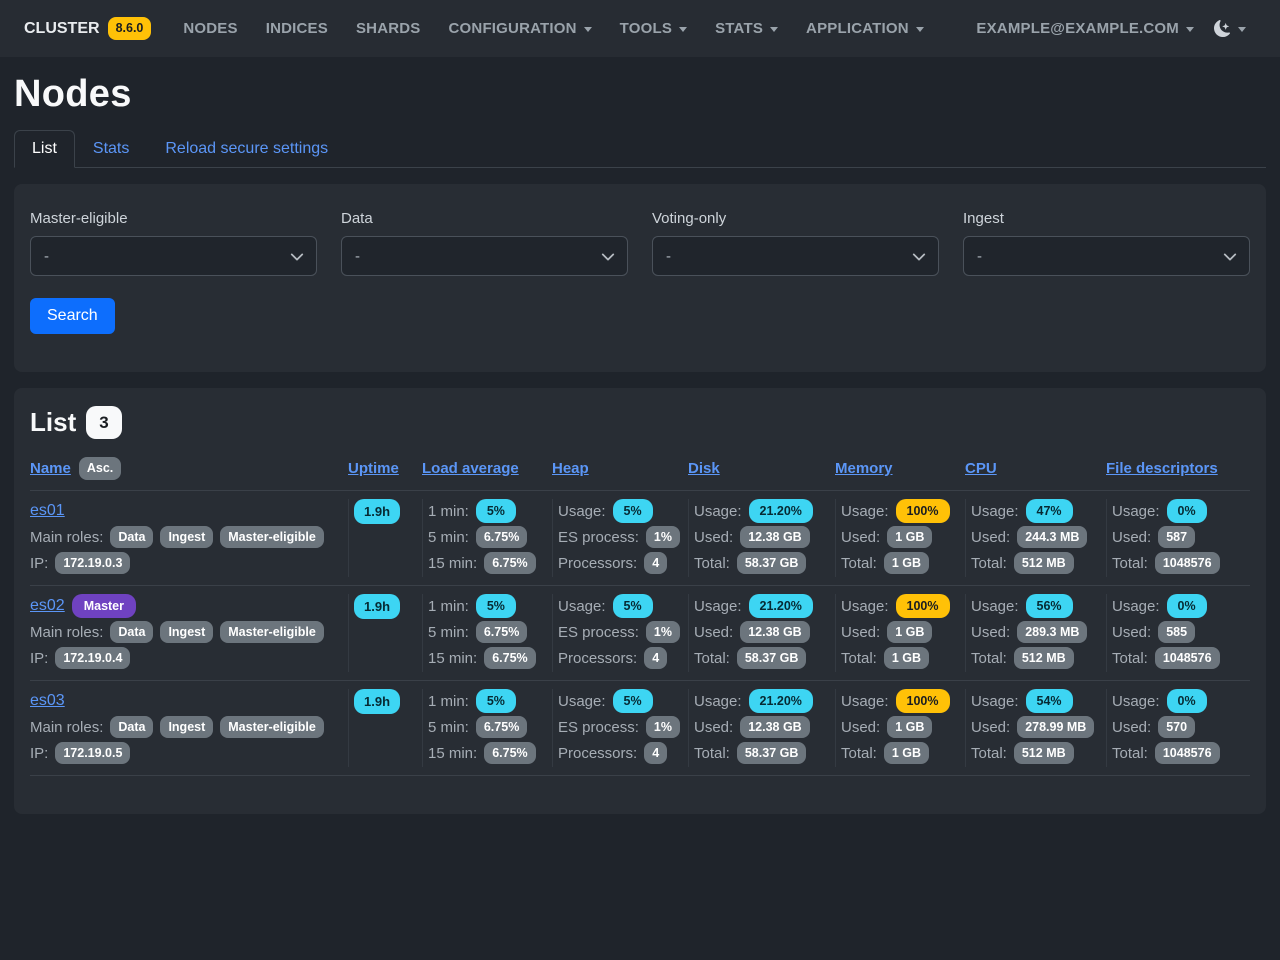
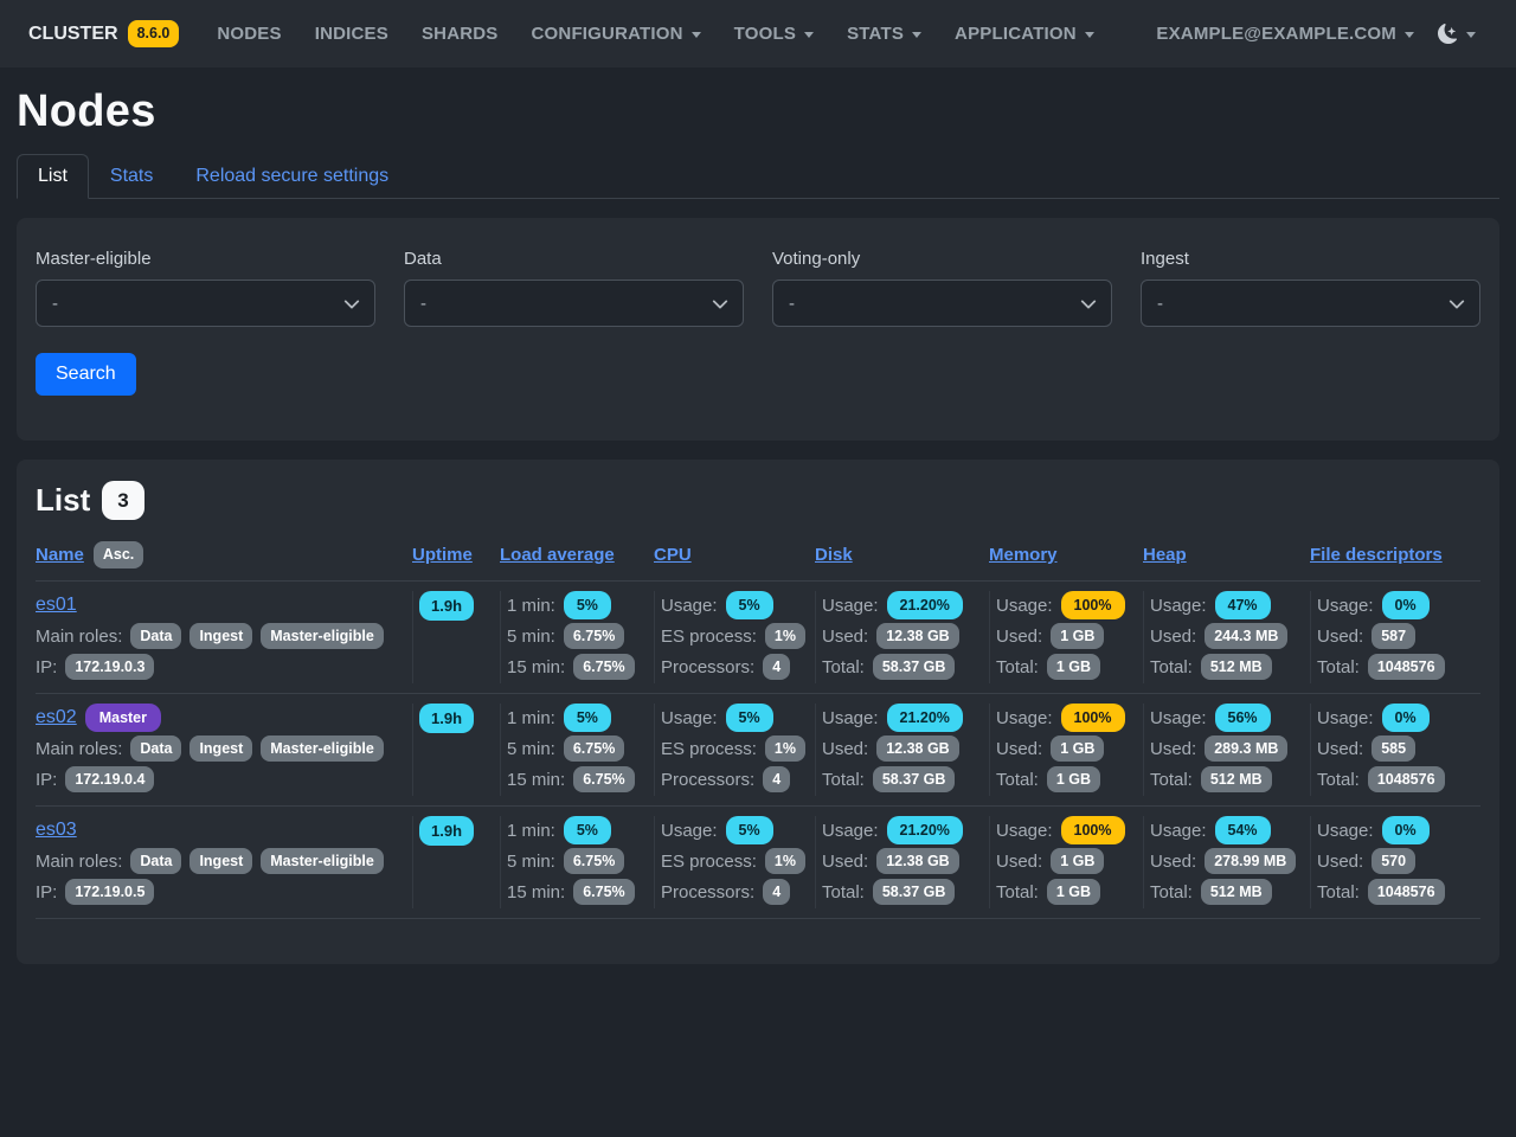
  CLUSTER
  8.6.0
  NODES
  INDICES
  SHARDS
  CONFIGURATION
  TOOLS
  STATS
  APPLICATION
  EXAMPLE@EXAMPLE.COM
  Nodes
  List
  Stats
  Reload secure settings
  Master-eligible
  -
  Data
  -
  Voting-only
  -
  Ingest
  -
  Search
  List
  3
  Name
  Asc.
  Uptime
  Load average
- Heap
+ CPU
  Disk
  Memory
- CPU
+ Heap
  File descriptors
  es01
  Main roles:
  Data
  Ingest
  Master-eligible
  IP:
  172.19.0.3
  1.9h
  1 min:
  5%
  5 min:
  6.75%
  15 min:
  6.75%
  Usage:
  5%
  ES process:
  1%
  Processors:
  4
  Usage:
  21.20%
  Used:
  12.38 GB
  Total:
  58.37 GB
  Usage:
  100%
  Used:
  1 GB
  Total:
  1 GB
  Usage:
  47%
  Used:
  244.3 MB
  Total:
  512 MB
  Usage:
  0%
  Used:
  587
  Total:
  1048576
  es02
  Master
  Main roles:
  Data
  Ingest
  Master-eligible
  IP:
  172.19.0.4
  1.9h
  1 min:
  5%
  5 min:
  6.75%
  15 min:
  6.75%
  Usage:
  5%
  ES process:
  1%
  Processors:
  4
  Usage:
  21.20%
  Used:
  12.38 GB
  Total:
  58.37 GB
  Usage:
  100%
  Used:
  1 GB
  Total:
  1 GB
  Usage:
  56%
  Used:
  289.3 MB
  Total:
  512 MB
  Usage:
  0%
  Used:
  585
  Total:
  1048576
  es03
  Main roles:
  Data
  Ingest
  Master-eligible
  IP:
  172.19.0.5
  1.9h
  1 min:
  5%
  5 min:
  6.75%
  15 min:
  6.75%
  Usage:
  5%
  ES process:
  1%
  Processors:
  4
  Usage:
  21.20%
  Used:
  12.38 GB
  Total:
  58.37 GB
  Usage:
  100%
  Used:
  1 GB
  Total:
  1 GB
  Usage:
  54%
  Used:
  278.99 MB
  Total:
  512 MB
  Usage:
  0%
  Used:
  570
  Total:
  1048576
